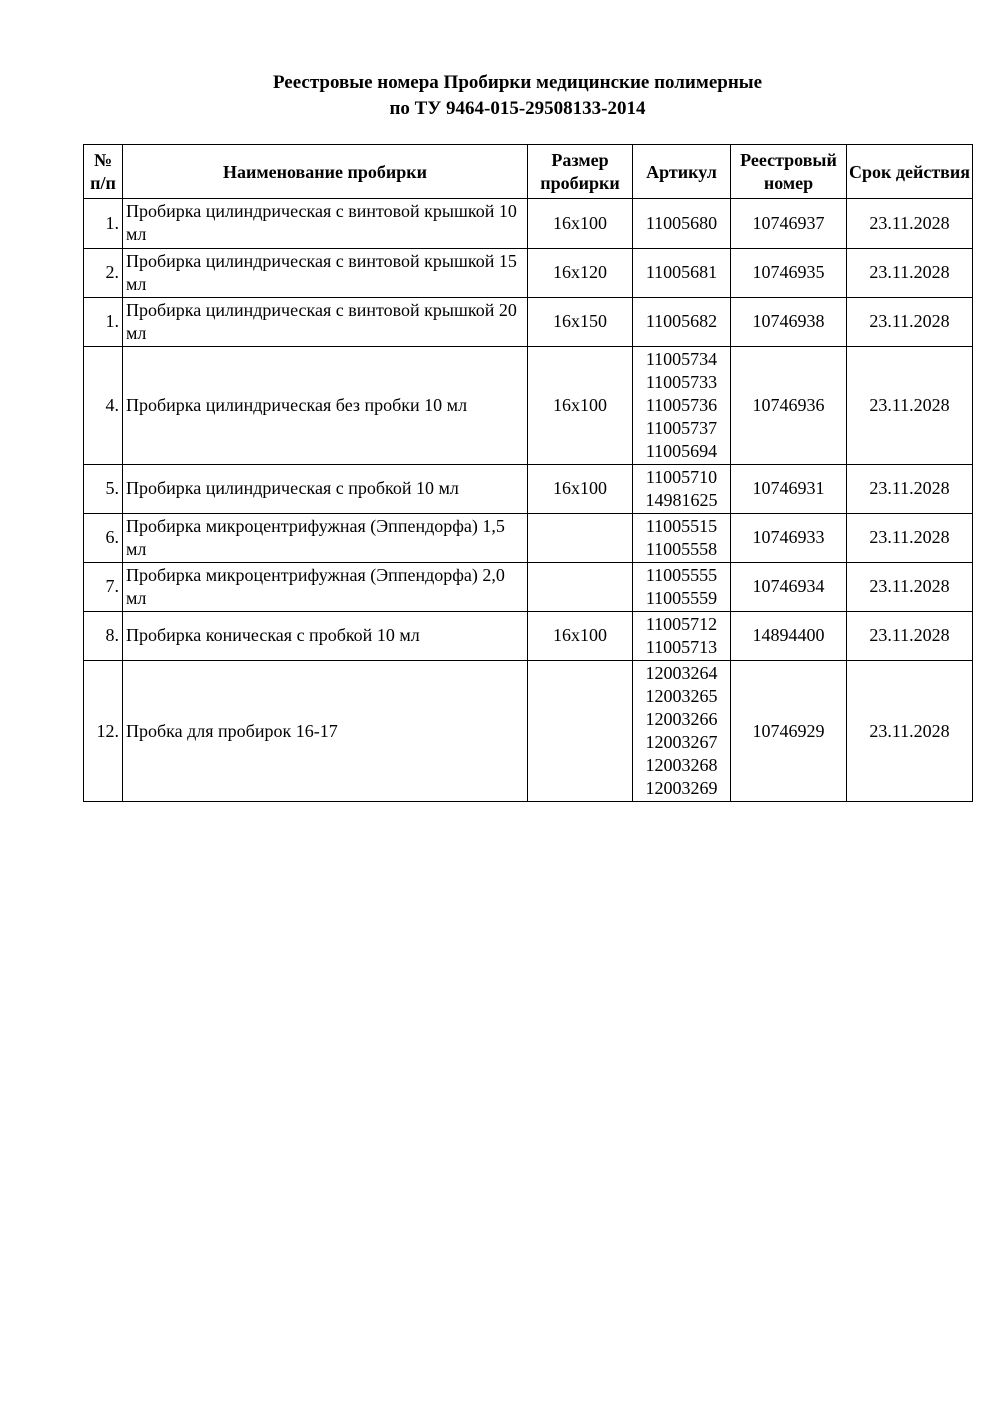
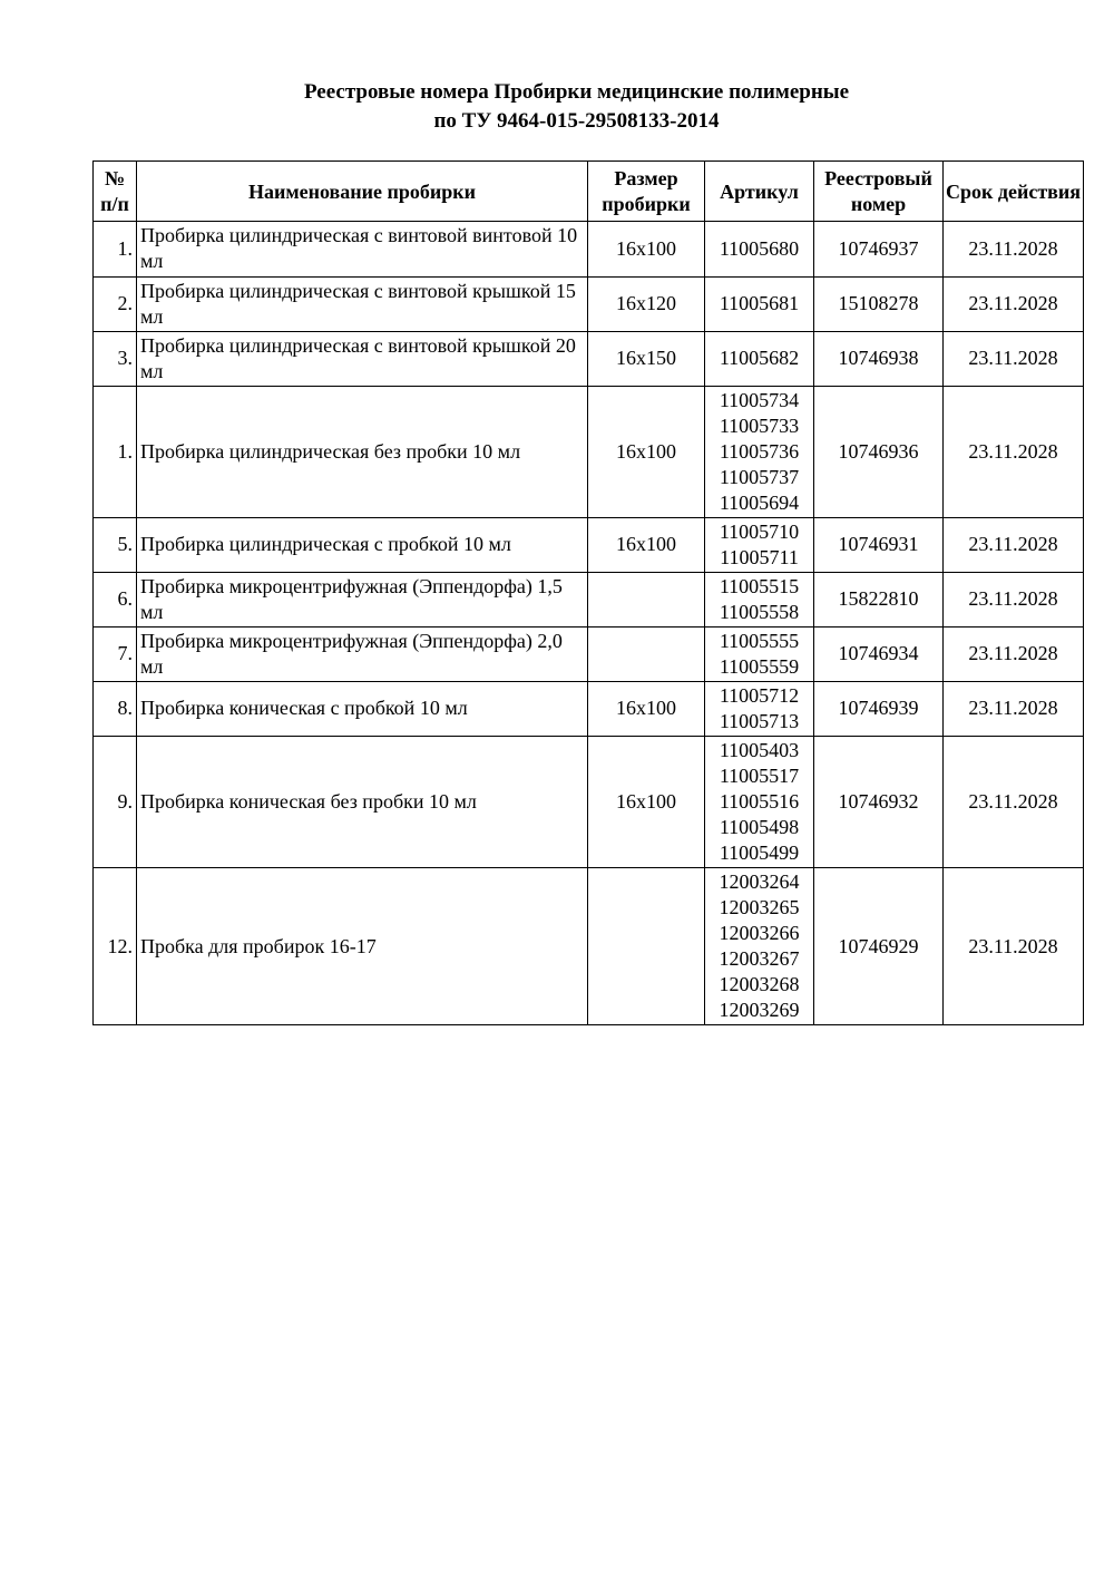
  Реестровые номера Пробирки медицинские полимерные
  по ТУ 9464-015-29508133-2014
  № п/п	Наименование пробирки	Размер пробирки	Артикул	Реестровый номер	Срок действия
- 1.	Пробирка цилиндрическая с винтовой крышкой 10 мл	16x100	11005680	10746937	23.11.2028
+ 1.	Пробирка цилиндрическая с винтовой винтовой 10 мл	16x100	11005680	10746937	23.11.2028
- 2.	Пробирка цилиндрическая с винтовой крышкой 15 мл	16x120	11005681	10746935	23.11.2028
+ 2.	Пробирка цилиндрическая с винтовой крышкой 15 мл	16x120	11005681	15108278	23.11.2028
- 1.	Пробирка цилиндрическая с винтовой крышкой 20 мл	16x150	11005682	10746938	23.11.2028
+ 3.	Пробирка цилиндрическая с винтовой крышкой 20 мл	16x150	11005682	10746938	23.11.2028
- 4.	Пробирка цилиндрическая без пробки 10 мл	16x100	1100573411005733110057361100573711005694	10746936	23.11.2028
+ 1.	Пробирка цилиндрическая без пробки 10 мл	16x100	1100573411005733110057361100573711005694	10746936	23.11.2028
- 5.	Пробирка цилиндрическая с пробкой 10 мл	16x100	1100571014981625	10746931	23.11.2028
+ 5.	Пробирка цилиндрическая с пробкой 10 мл	16x100	1100571011005711	10746931	23.11.2028
- 6.	Пробирка микроцентрифужная (Эппендорфа) 1,5 мл		1100551511005558	10746933	23.11.2028
+ 6.	Пробирка микроцентрифужная (Эппендорфа) 1,5 мл		1100551511005558	15822810	23.11.2028
  7.	Пробирка микроцентрифужная (Эппендорфа) 2,0 мл		1100555511005559	10746934	23.11.2028
- 8.	Пробирка коническая с пробкой 10 мл	16x100	1100571211005713	14894400	23.11.2028
+ 8.	Пробирка коническая с пробкой 10 мл	16x100	1100571211005713	10746939	23.11.2028
+ 9.	Пробирка коническая без пробки 10 мл	16x100	1100540311005517110055161100549811005499	10746932	23.11.2028
  12.	Пробка для пробирок 16-17		120032641200326512003266120032671200326812003269	10746929	23.11.2028
